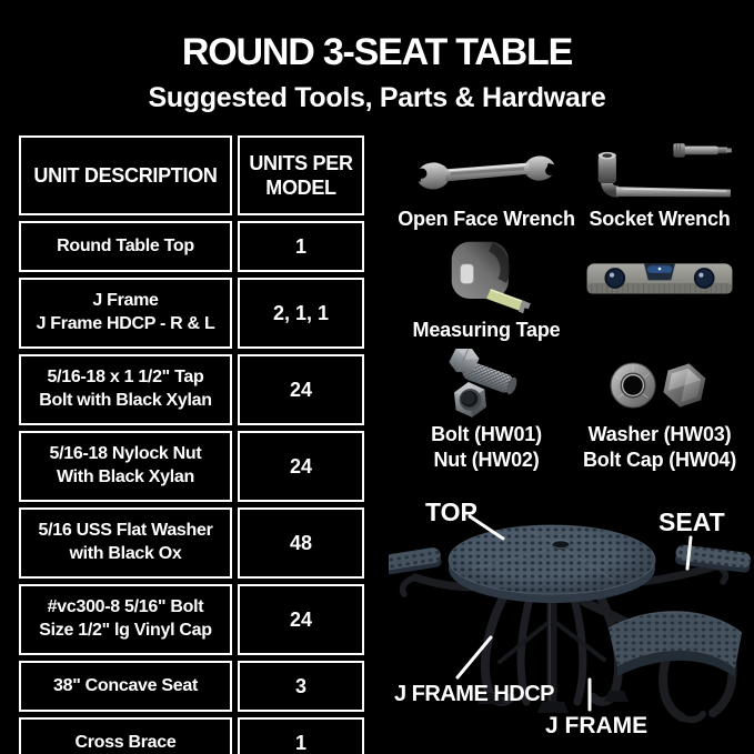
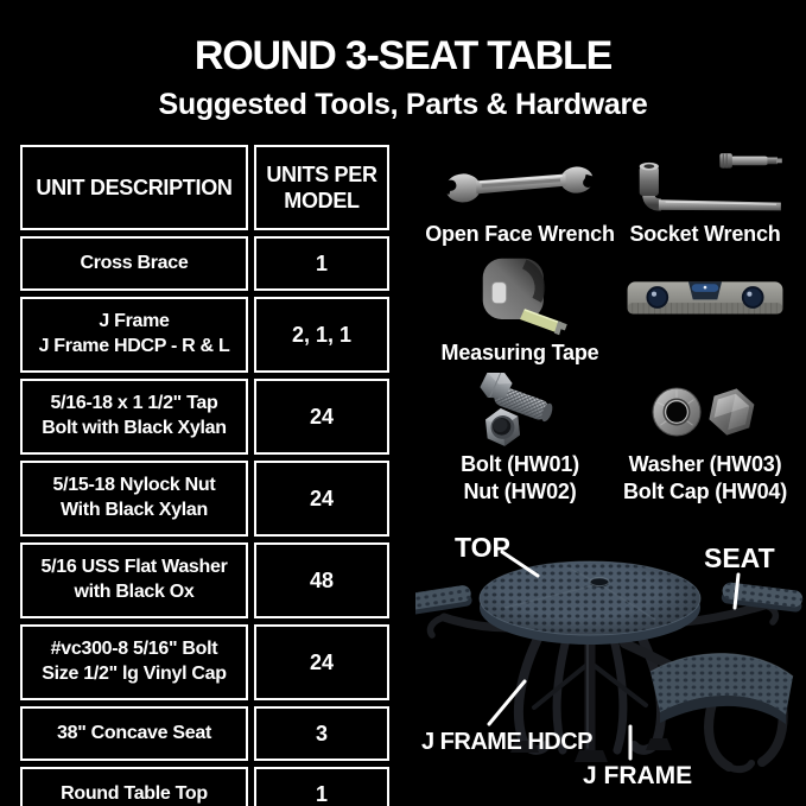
  ROUND 3-SEAT TABLE
  Suggested Tools, Parts & Hardware
  UNIT DESCRIPTION	UNITS PER MODEL
- Round Table Top	1
+ Cross Brace	1
  J Frame J Frame HDCP - R & L	2, 1, 1
  5/16-18 x 1 1/2" Tap Bolt with Black Xylan	24
- 5/16-18 Nylock Nut With Black Xylan	24
+ 5/15-18 Nylock Nut With Black Xylan	24
  5/16 USS Flat Washer with Black Ox	48
  #vc300-8 5/16" Bolt Size 1/2" lg Vinyl Cap	24
  38" Concave Seat	3
- Cross Brace	1
+ Round Table Top	1
  Open Face Wrench
  Socket Wrench
  Measuring Tape
  Bolt (HW01)
  Nut (HW02)
  Washer (HW03)
  Bolt Cap (HW04)
  TOP
  SEAT
  J FRAME HDCP
  J FRAME
